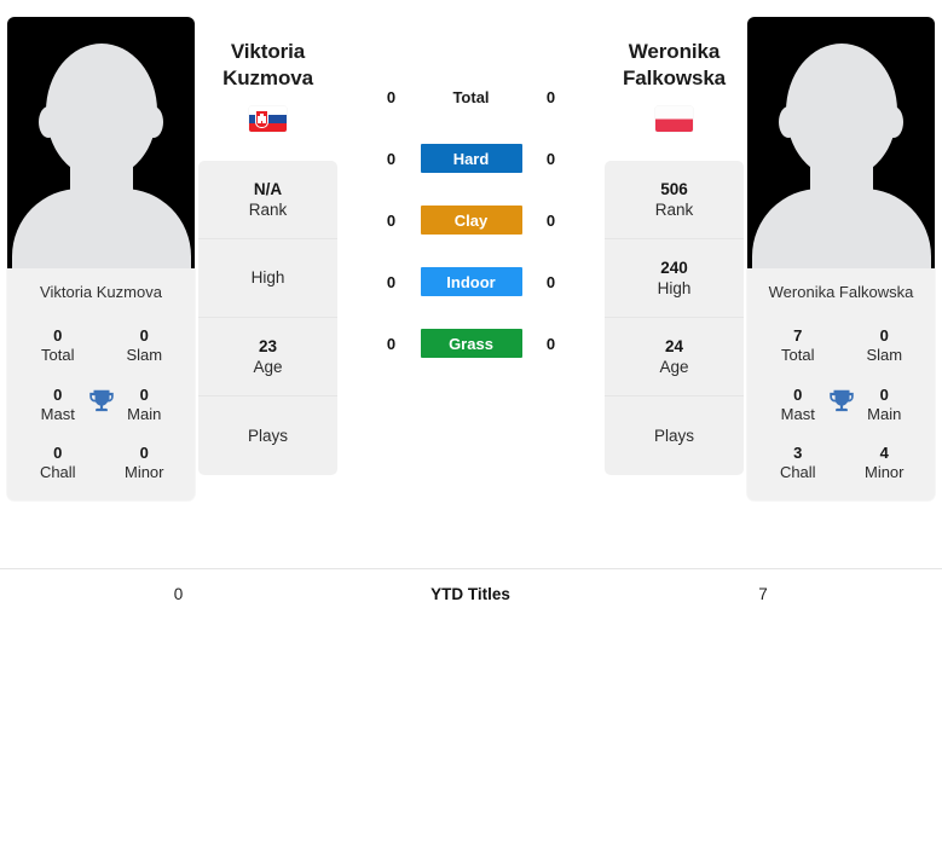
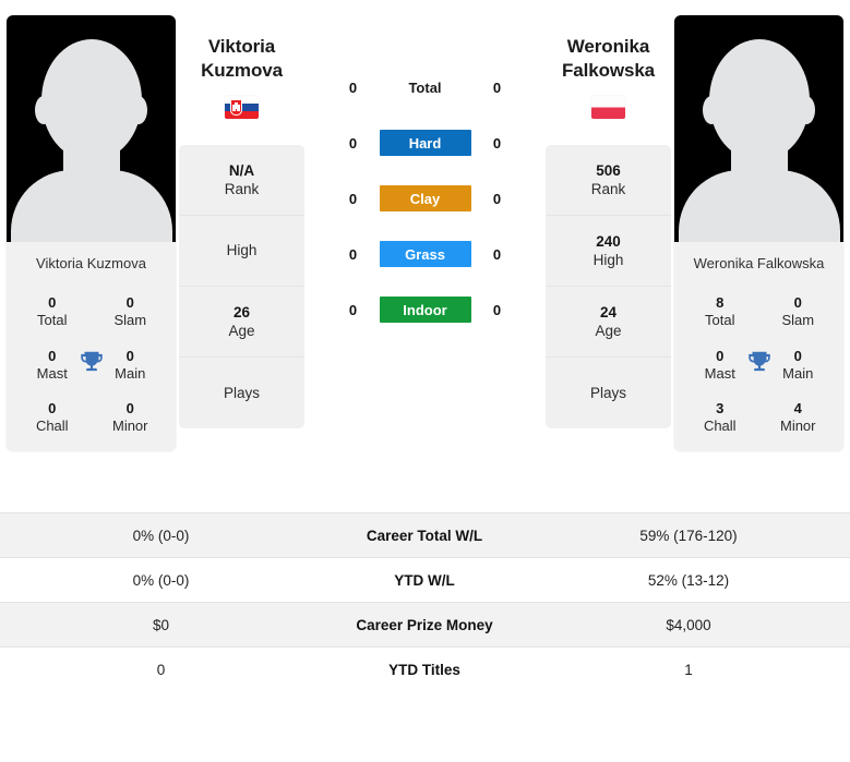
  Viktoria Kuzmova
  0
  Total
  0
  Slam
  0
  Mast
  0
  Main
  0
  Chall
  0
  Minor
  Viktoria
  Kuzmova
  N/A
  Rank
  High
- 23
+ 26
  Age
  Plays
  0
  Total
  0
  0
  Hard
  0
  0
  Clay
  0
  0
- Indoor
+ Grass
  0
  0
- Grass
+ Indoor
  0
  Weronika
  Falkowska
  506
  Rank
  240
  High
  24
  Age
  Plays
  Weronika Falkowska
- 7
+ 8
  Total
  0
  Slam
  0
  Mast
  0
  Main
  3
  Chall
  4
  Minor
+ 0% (0-0)	Career Total W/L	59% (176-120)
+ 0% (0-0)	YTD W/L	52% (13-12)
+ $0	Career Prize Money	$4,000
- 0	YTD Titles	7
+ 0	YTD Titles	1
